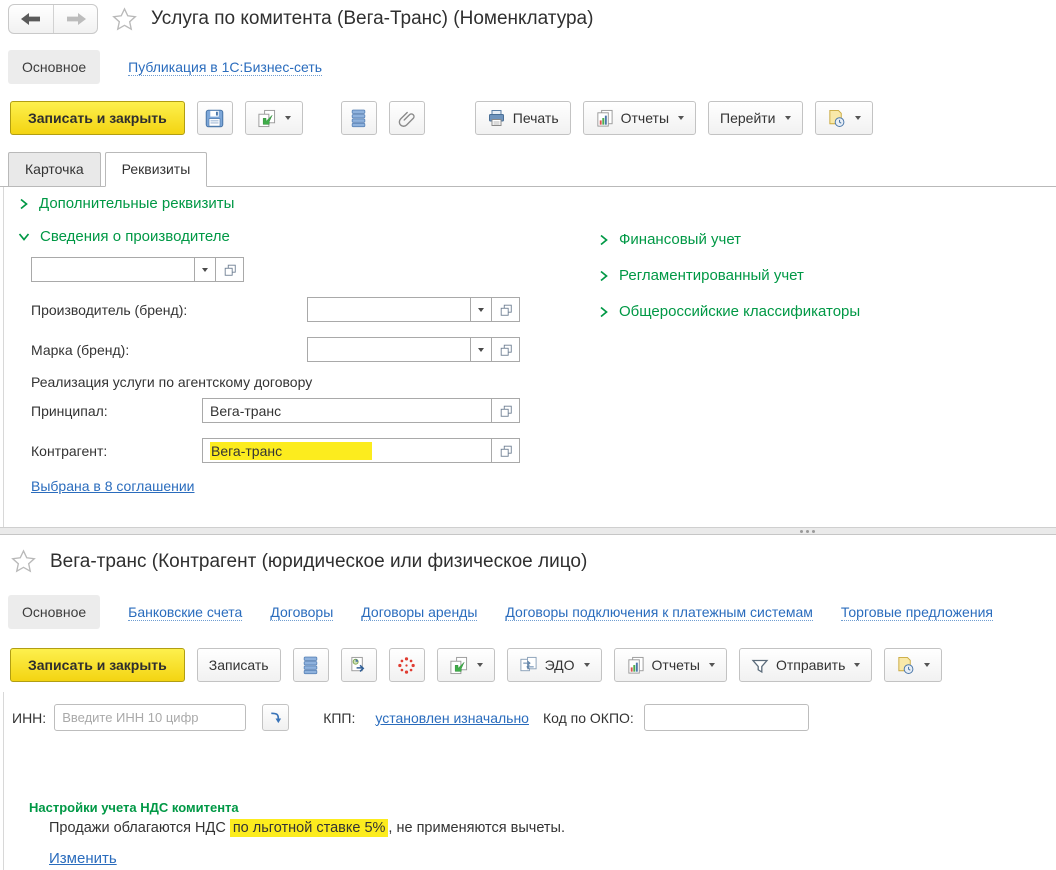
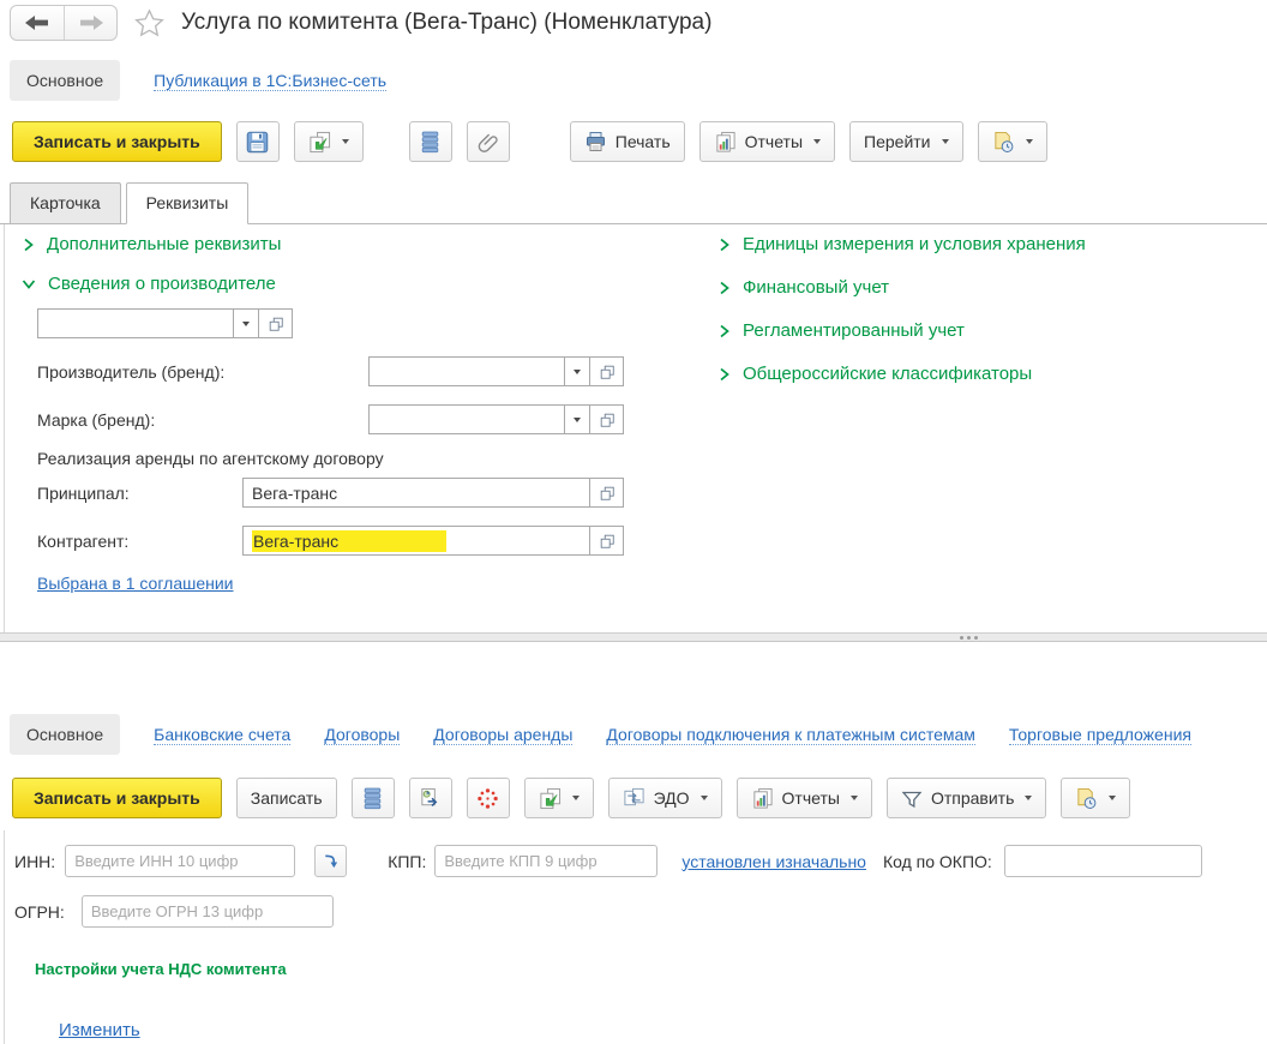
  Услуга по комитента (Вега-Транс) (Номенклатура)
  Основное
  Публикация в 1С:Бизнес-сеть
  Записать и закрыть
  Печать
  Отчеты
  Перейти
  Карточка
  Реквизиты
  Дополнительные реквизиты
  Сведения о производителе
  Производитель (бренд):
  Марка (бренд):
- Реализация услуги по агентскому договору
+ Реализация аренды по агентскому договору
  Принципал:
  Вега-транс
  Контрагент:
  Вега-транс
- Выбрана в 8 соглашении
+ Выбрана в 1 соглашении
+ Единицы измерения и условия хранения
  Финансовый учет
  Регламентированный учет
  Общероссийские классификаторы
- Вега-транс (Контрагент (юридическое или физическое лицо)
  Основное
  Банковские счета
  Договоры
  Договоры аренды
  Договоры подключения к платежным системам
  Торговые предложения
  Записать и закрыть
  Записать
  ЭДО
  Отчеты
  Отправить
  ИНН:
  Введите ИНН 10 цифр
  КПП:
+ Введите КПП 9 цифр
  установлен изначально
  Код по ОКПО:
+ ОГРН:
+ Введите ОГРН 13 цифр
  Настройки учета НДС комитента
- Продажи облагаются НДС по льготной ставке 5% , не применяются вычеты.
  Изменить
